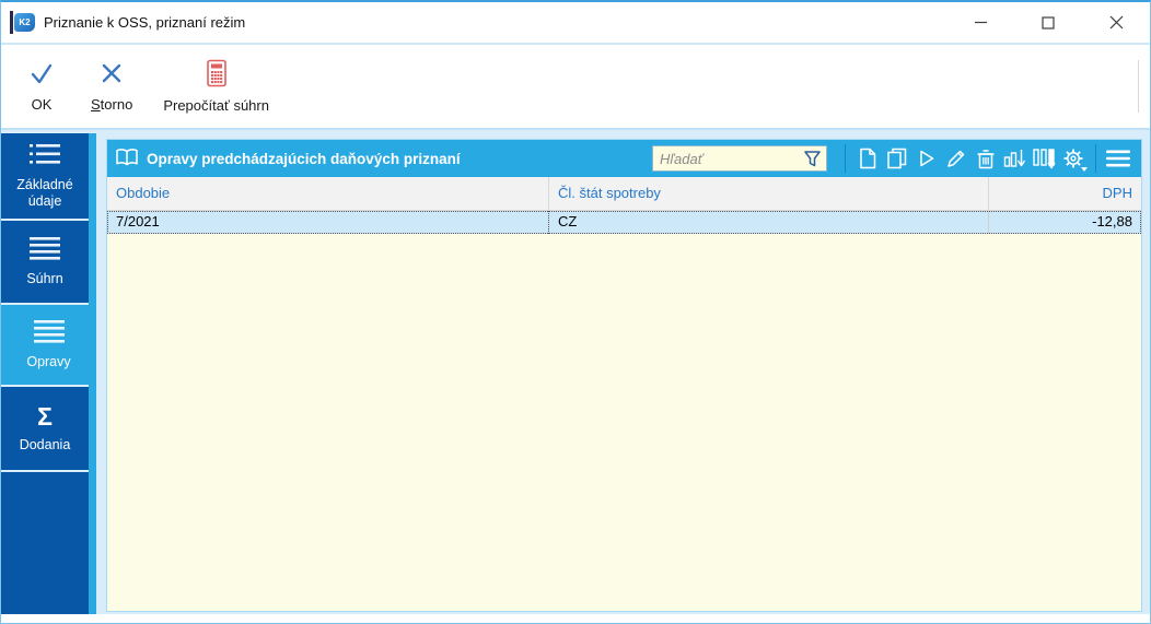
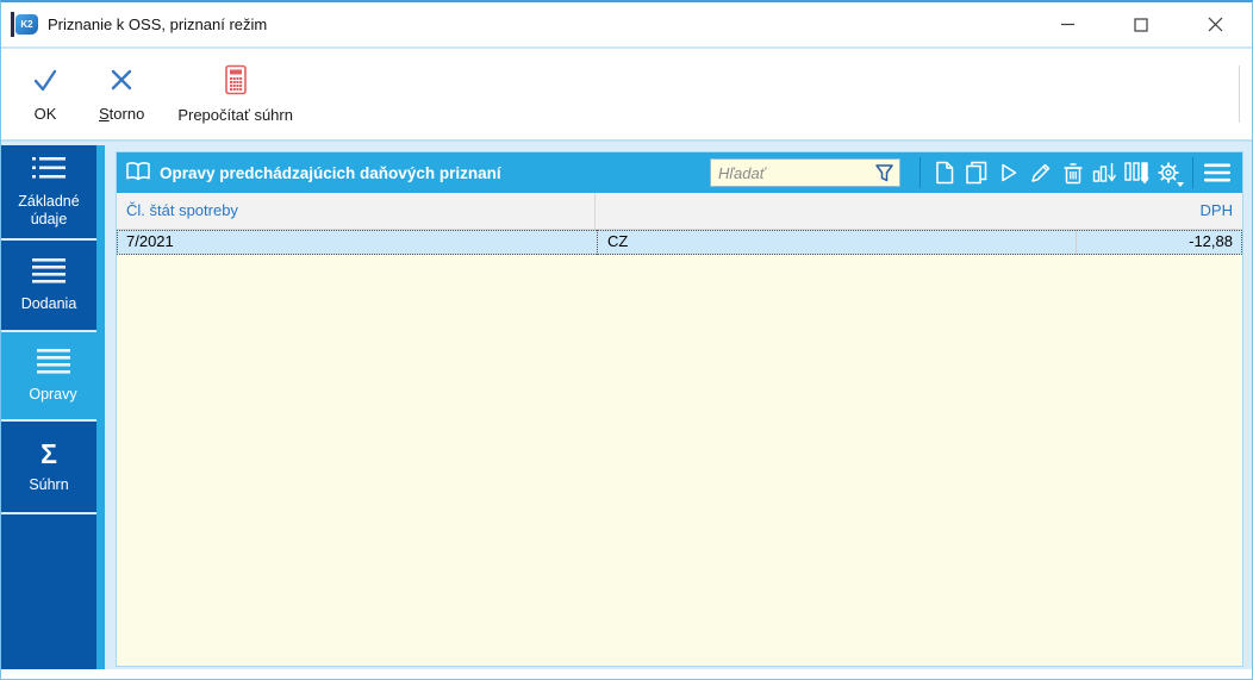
  K2
  Priznanie k OSS, priznaní režim
  OK
  Storno
  Prepočítať súhrn
  Základné údaje
- Súhrn
+ Dodania
  Opravy
  Σ
- Dodania
+ Súhrn
  Opravy predchádzajúcich daňových priznaní
  Hľadať
- Obdobie
  Čl. štát spotreby
  DPH
  7/2021
  CZ
  -12,88
